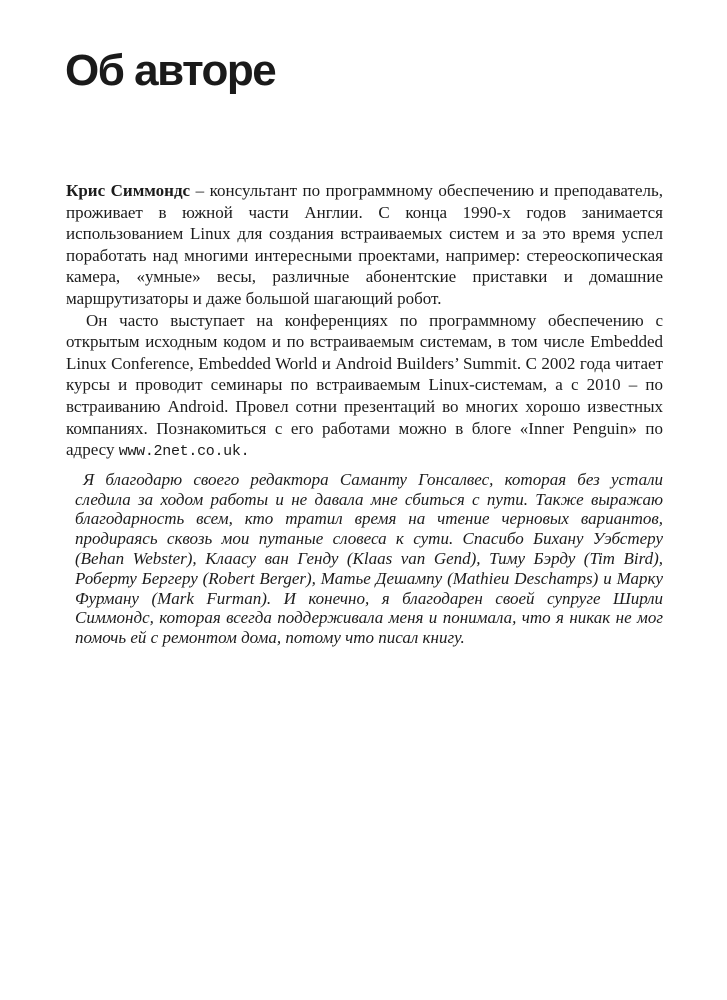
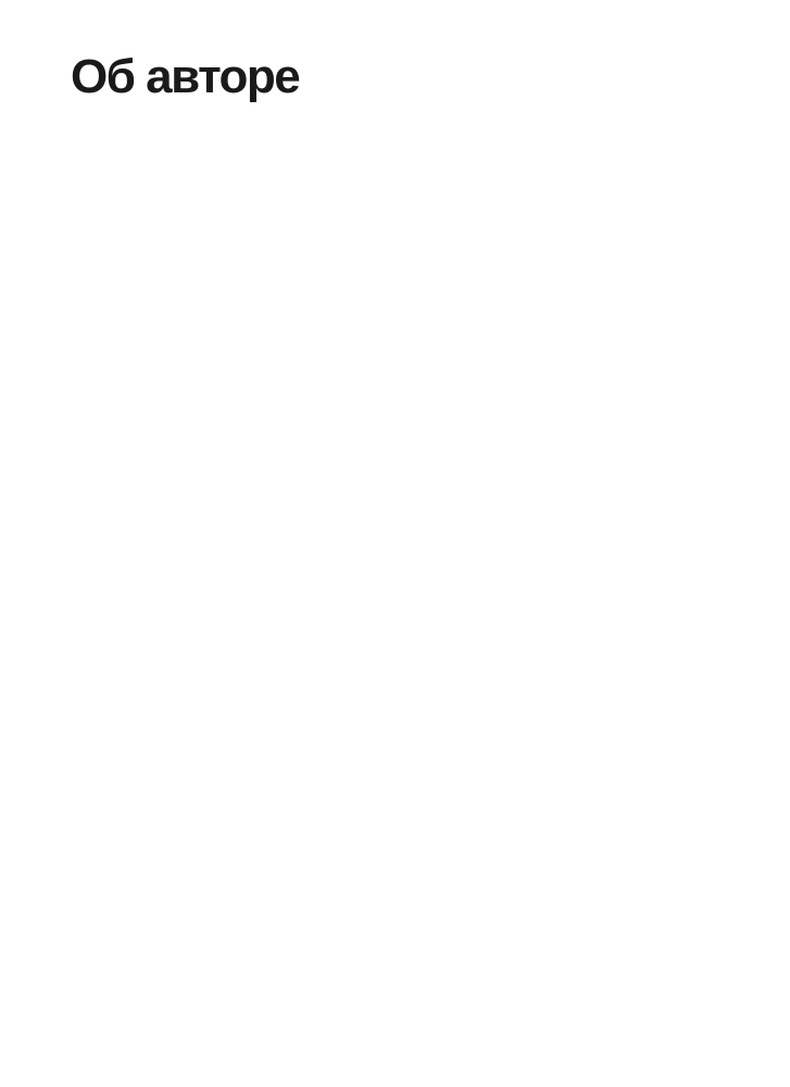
  Об авторе
- Крис Симмондс – консультант по программному обеспечению и преподаватель, проживает в южной части Англии. С конца 1990-х годов занимается использованием Linux для создания встраиваемых систем и за это время успел поработать над многими интересными проектами, например: стереоскопическая камера, «умные» весы, различные абонентские приставки и домашние маршрутизаторы и даже большой шагающий робот.
- Он часто выступает на конференциях по программному обеспечению с открытым исходным кодом и по встраиваемым системам, в том числе Embedded Linux Conference, Embedded World и Android Builders’ Summit. С 2002 года читает курсы и проводит семинары по встраиваемым Linux-системам, а с 2010 – по встраиванию Android. Провел сотни презентаций во многих хорошо известных компаниях. Познакомиться с его работами можно в блоге «Inner Penguin» по адресу www.2net.co.uk.
- Я благодарю своего редактора Саманту Гонсалвес, которая без устали следила за ходом работы и не давала мне сбиться с пути. Также выражаю благодарность всем, кто тратил время на чтение черновых вариантов, продираясь сквозь мои путаные словеса к сути. Спасибо Бихану Уэбстеру (Behan Webster), Клаасу ван Генду (Klaas van Gend), Тиму Бэрду (Tim Bird), Роберту Бергеру (Robert Berger), Матье Дешампу (Mathieu Deschamps) и Марку Фурману (Mark Furman). И конечно, я благодарен своей супруге Ширли Симмондс, которая всегда поддерживала меня и понимала, что я никак не мог помочь ей с ремонтом дома, потому что писал книгу.
